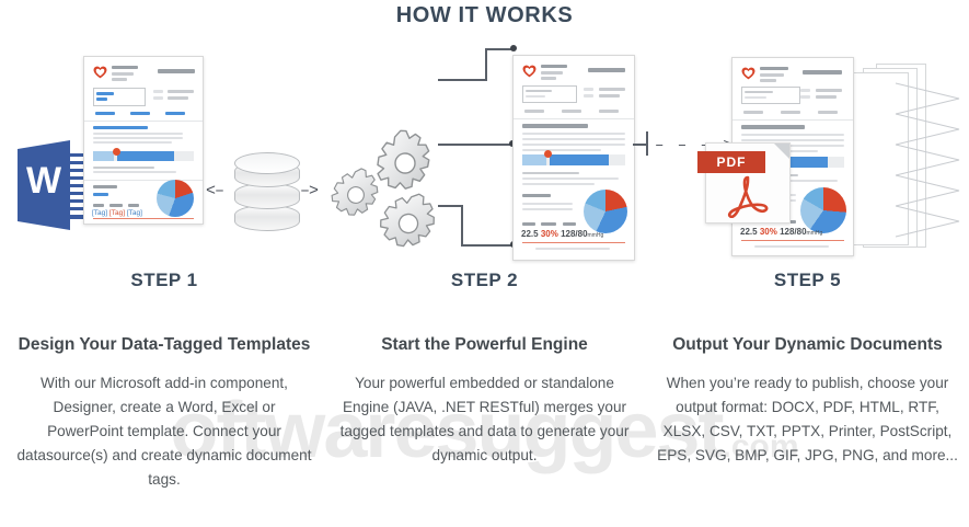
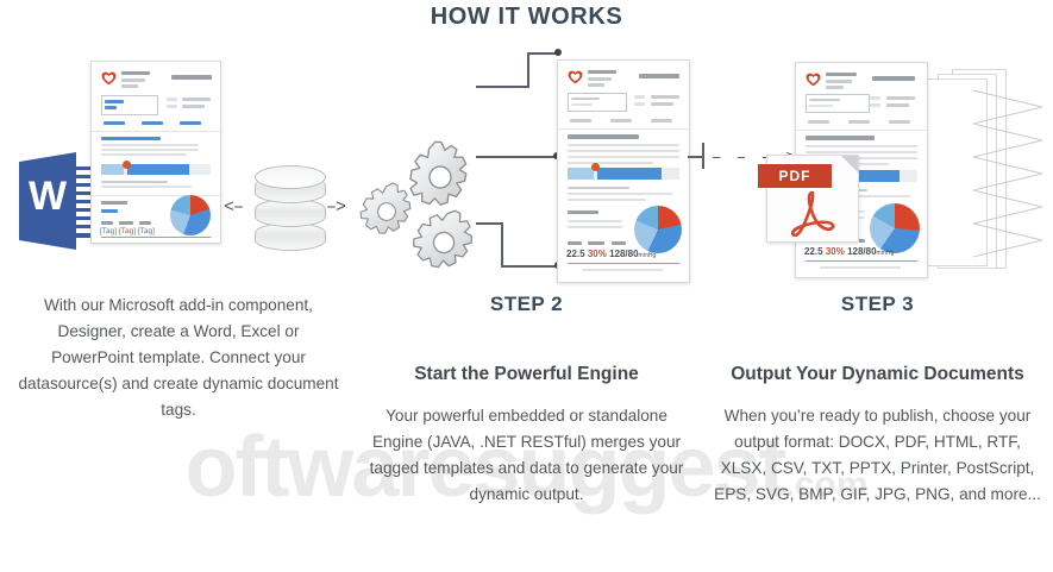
  oftwaresuggest.com
  HOW IT WORKS
  W
  <–
  –>
  22.5 30% 128/80
  22.5 30% 128/80
  PDF
- STEP 1
- Design Your Data-Tagged Templates
  With our Microsoft add-in component, Designer, create a Word, Excel or PowerPoint template. Connect your datasource(s) and create dynamic document tags.
  STEP 2
  Start the Powerful Engine
  Your powerful embedded or standalone Engine (JAVA, .NET RESTful) merges your tagged templates and data to generate your dynamic output.
- STEP 5
+ STEP 3
  Output Your Dynamic Documents
  When you’re ready to publish, choose your output format: DOCX, PDF, HTML, RTF, XLSX, CSV, TXT, PPTX, Printer, PostScript, EPS, SVG, BMP, GIF, JPG, PNG, and more...
